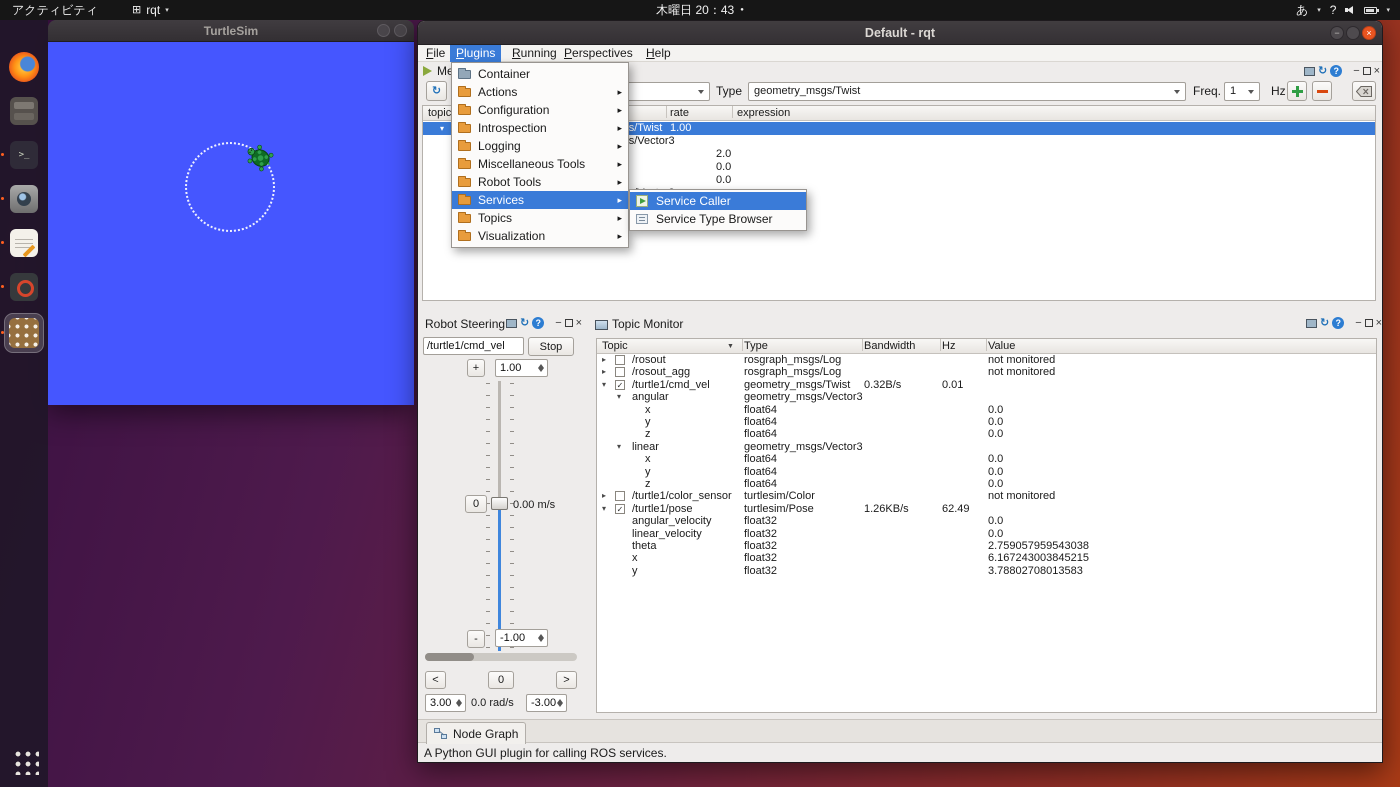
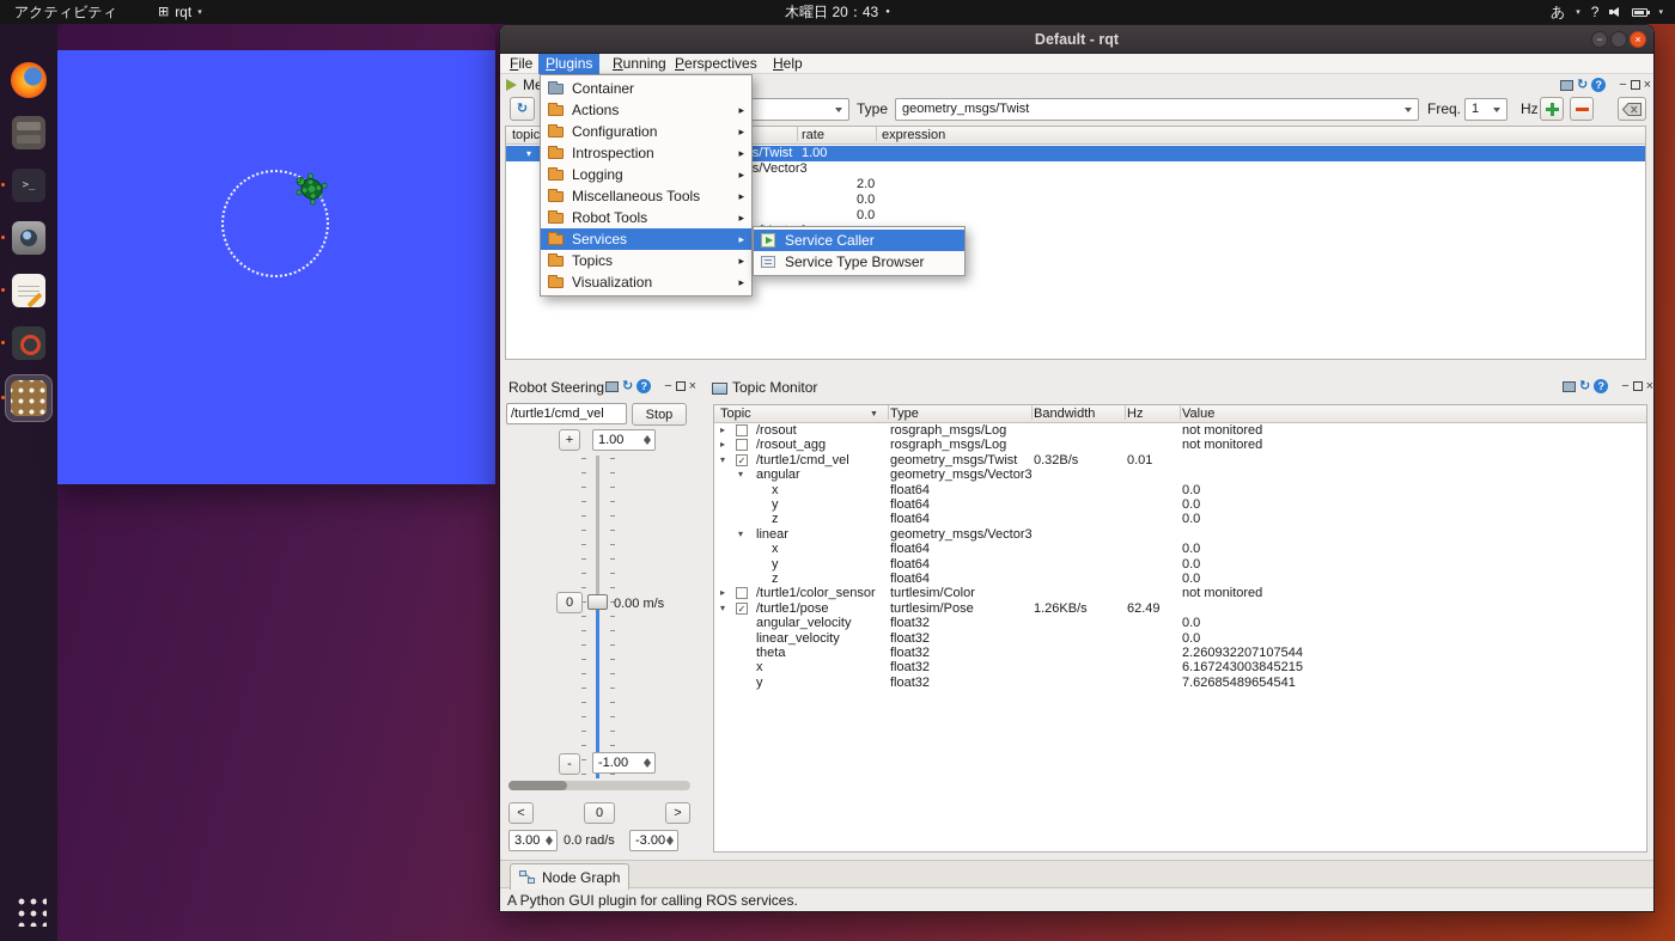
  アクティビティ
  ⊞
  rqt
  木曜日 20：43
  あ
  ?
- TurtleSim
  Default - rqt
  −
  ×
  File
  Plugins
  Running
  Perspectives
  Help
  ↻
  ?
  −
  ×
  ↻
  Type
  geometry_msgs/Twist
  Freq.
  1
  Hz
  topic
  rate
  expression
  ▾
  1.00
  2.0
  0.0
  0.0
  Robot Steering
  ↻
  ?
  −
  ×
  /turtle1/cmd_vel
  Stop
  +
  1.00
  0
  0.00 m/s
  -
  -1.00
  <
  0
  >
  3.00
  0.0 rad/s
  -3.00
  Topic Monitor
  ↻
  ?
  −
  ×
  Topic
  Type
  Bandwidth
  Hz
  Value
  ▸
  /rosout
  rosgraph_msgs/Log
  not monitored
  ▸
  /rosout_agg
  rosgraph_msgs/Log
  not monitored
  ▾
  ✓
  /turtle1/cmd_vel
  geometry_msgs/Twist
  0.32B/s
  0.01
  ▾
  angular
  geometry_msgs/Vector3
  x
  float64
  0.0
  y
  float64
  0.0
  z
  float64
  0.0
  ▾
  linear
  geometry_msgs/Vector3
  x
  float64
  0.0
  y
  float64
  0.0
  z
  float64
  0.0
  ▸
  /turtle1/color_sensor
  turtlesim/Color
  not monitored
  ▾
  ✓
  /turtle1/pose
  turtlesim/Pose
  1.26KB/s
  62.49
  angular_velocity
  float32
  0.0
  linear_velocity
  float32
  0.0
  theta
  float32
- 2.759057959543038
+ 2.260932207107544
  x
  float32
  6.167243003845215
  y
  float32
- 3.78802708013583
+ 7.62685489654541
  Node Graph
  A Python GUI plugin for calling ROS services.
  Container
  Actions
  ▸
  Configuration
  ▸
  Introspection
  ▸
  Logging
  ▸
  Miscellaneous Tools
  ▸
  Robot Tools
  ▸
  Services
  ▸
  Topics
  ▸
  Visualization
  ▸
  Service Caller
  Service Type Browser
